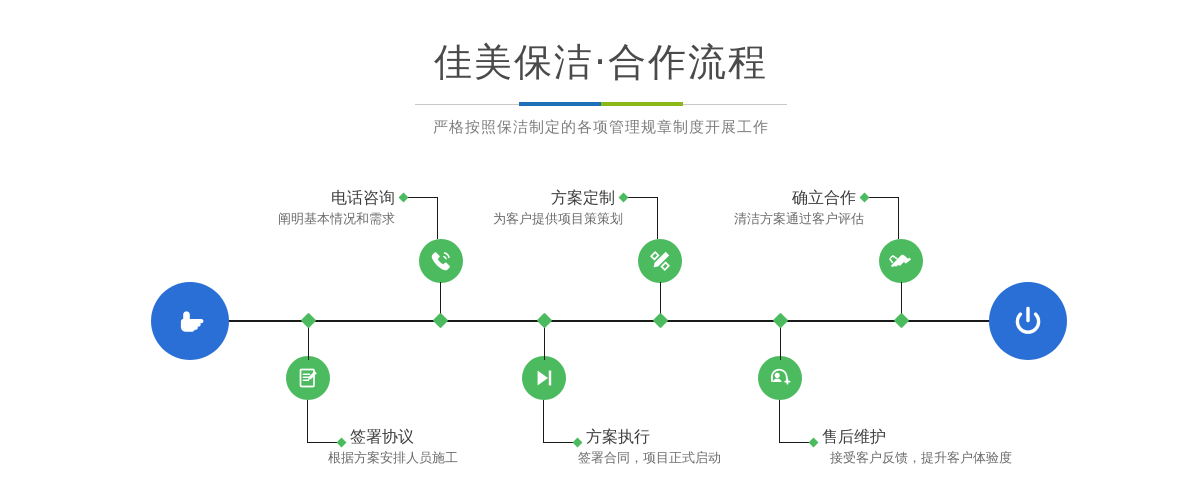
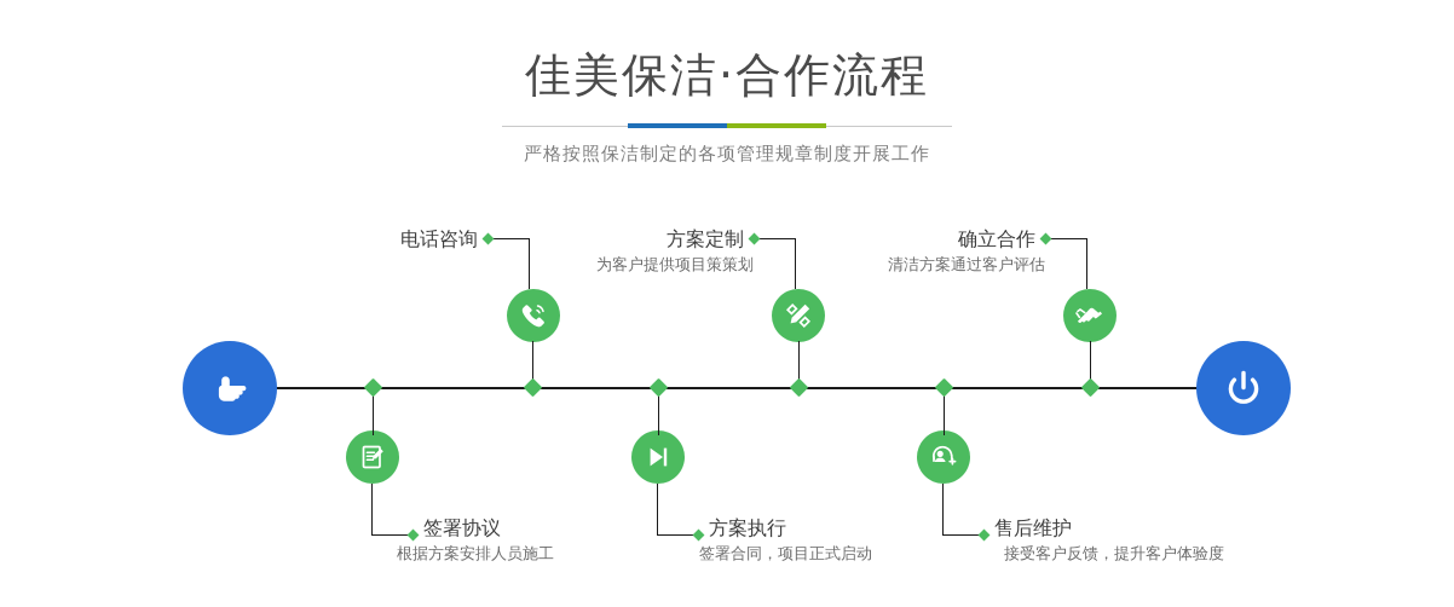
  佳美保洁·合作流程
  严格按照保洁制定的各项管理规章制度开展工作
  电话咨询
- 阐明基本情况和需求
  签署协议
  根据方案安排人员施工
  方案定制
  为客户提供项目策策划
  方案执行
  签署合同，项目正式启动
  确立合作
  清洁方案通过客户评估
  售后维护
  接受客户反馈，提升客户体验度
